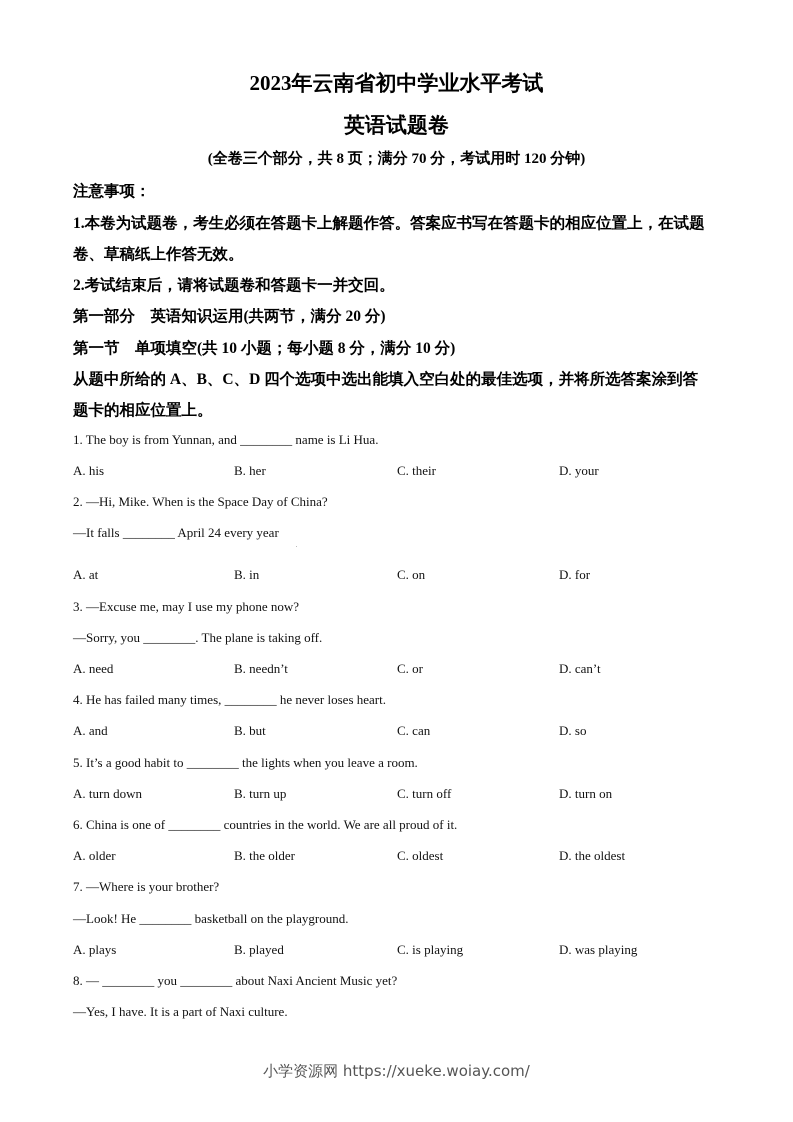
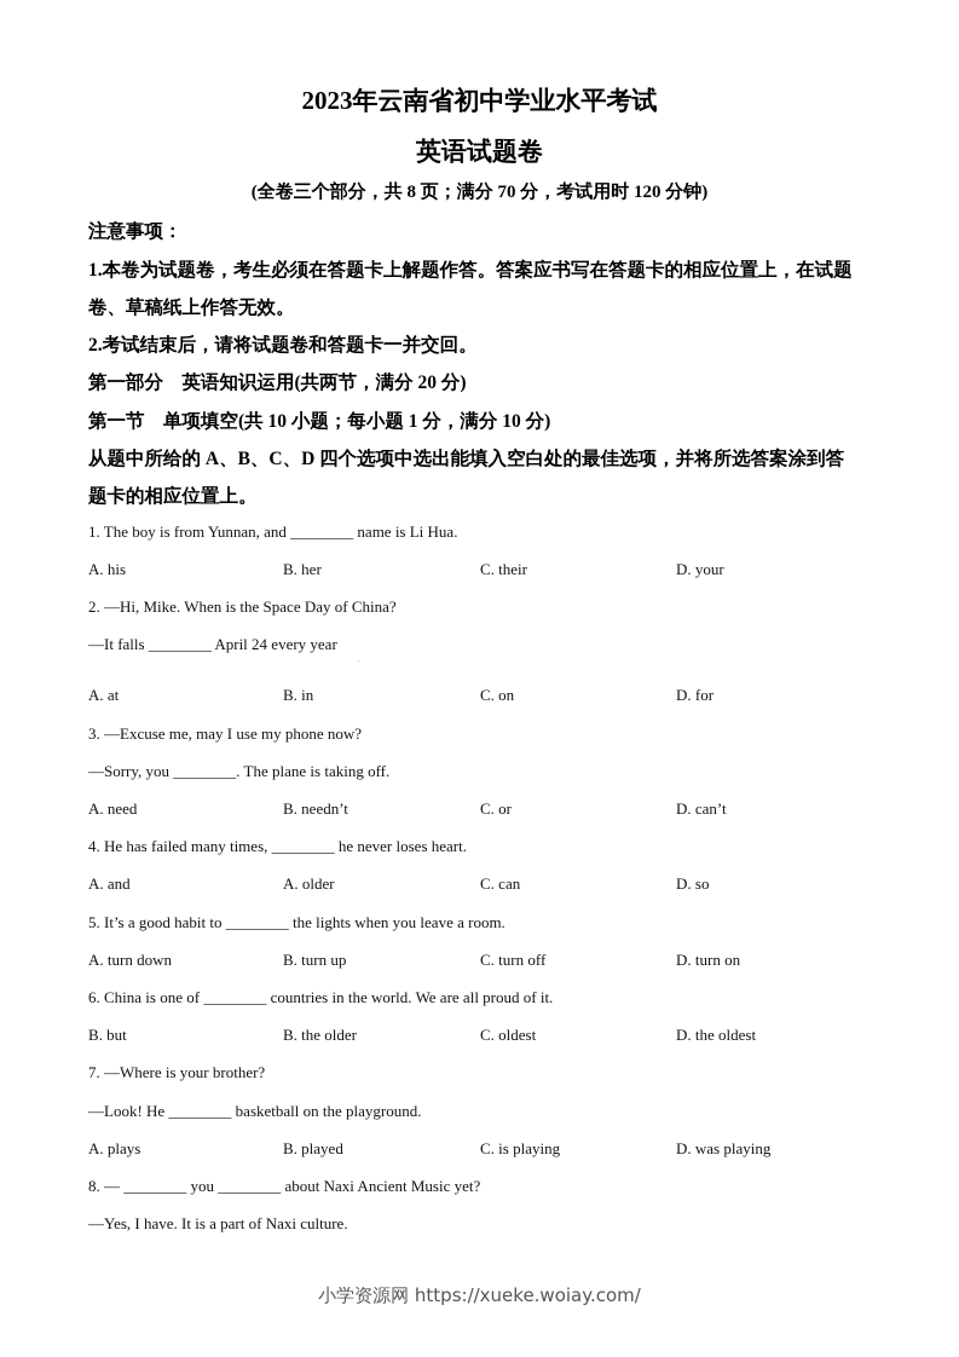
  2023年云南省初中学业水平考试
  英语试题卷
  (全卷三个部分，共 8 页；满分 70 分，考试用时 120 分钟)
  注意事项：
  1.本卷为试题卷，考生必须在答题卡上解题作答。答案应书写在答题卡的相应位置上，在试题
  卷、草稿纸上作答无效。
  2.考试结束后，请将试题卷和答题卡一并交回。
  第一部分 英语知识运用(共两节，满分 20 分)
- 第一节 单项填空(共 10 小题；每小题 8 分，满分 10 分)
+ 第一节 单项填空(共 10 小题；每小题 1 分，满分 10 分)
  从题中所给的 A、B、C、D 四个选项中选出能填入空白处的最佳选项，并将所选答案涂到答
  题卡的相应位置上。
  1. The boy is from Yunnan, and ________ name is Li Hua.
  A. his
  B. her
  C. their
  D. your
  2. —Hi, Mike. When is the Space Day of China?
  —It falls ________ April 24 every year
  A. at
  B. in
  C. on
  D. for
  3. —Excuse me, may I use my phone now?
  —Sorry, you ________. The plane is taking off.
  A. need
  B. needn’t
  C. or
  D. can’t
  4. He has failed many times, ________ he never loses heart.
  A. and
- B. but
+ A. older
  C. can
  D. so
  5. It’s a good habit to ________ the lights when you leave a room.
  A. turn down
  B. turn up
  C. turn off
  D. turn on
  6. China is one of ________ countries in the world. We are all proud of it.
- A. older
+ B. but
  B. the older
  C. oldest
  D. the oldest
  7. —Where is your brother?
  —Look! He ________ basketball on the playground.
  A. plays
  B. played
  C. is playing
  D. was playing
  8. — ________ you ________ about Naxi Ancient Music yet?
  —Yes, I have. It is a part of Naxi culture.
  小学资源网 https://xueke.woiay.com/
